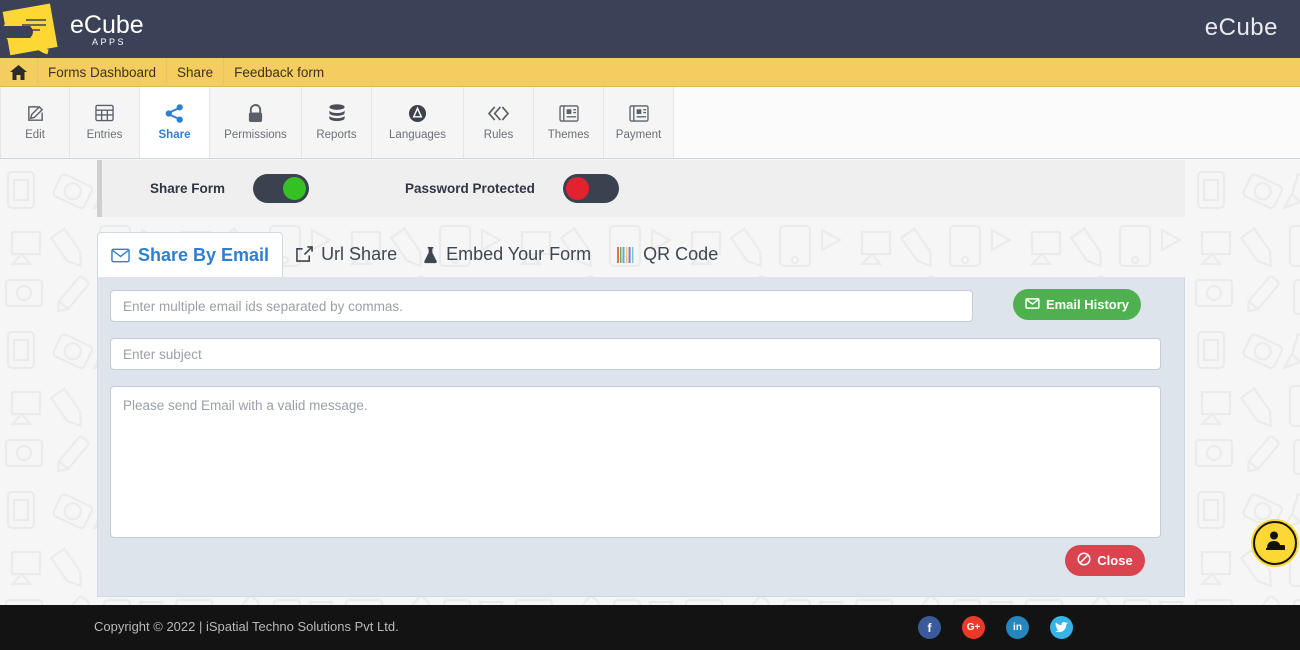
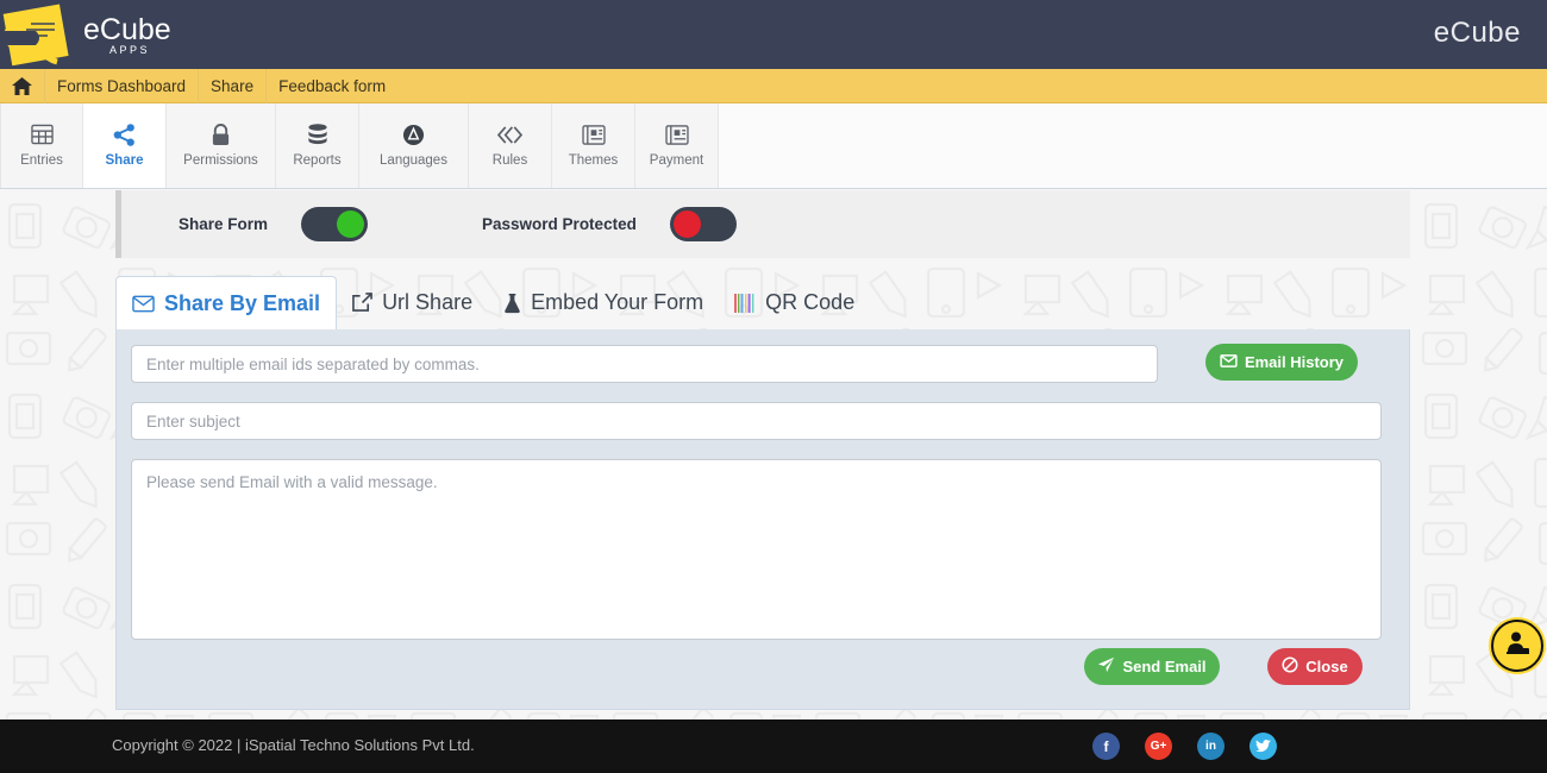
  eCube
  APPS
  eCube
  Forms Dashboard
  Share
  Feedback form
- Edit
  Entries
  Share
  Permissions
  Reports
  Languages
  Rules
  Themes
  Payment
  Share Form
  Password Protected
  Share By Email
  Url Share
  Embed Your Form
  QR Code
  Enter multiple email ids separated by commas.
  Email History
  Enter subject
  Please send Email with a valid message.
+ Send Email
  Close
  Copyright © 2022 | iSpatial Techno Solutions Pvt Ltd.
  f
  G+
  in
